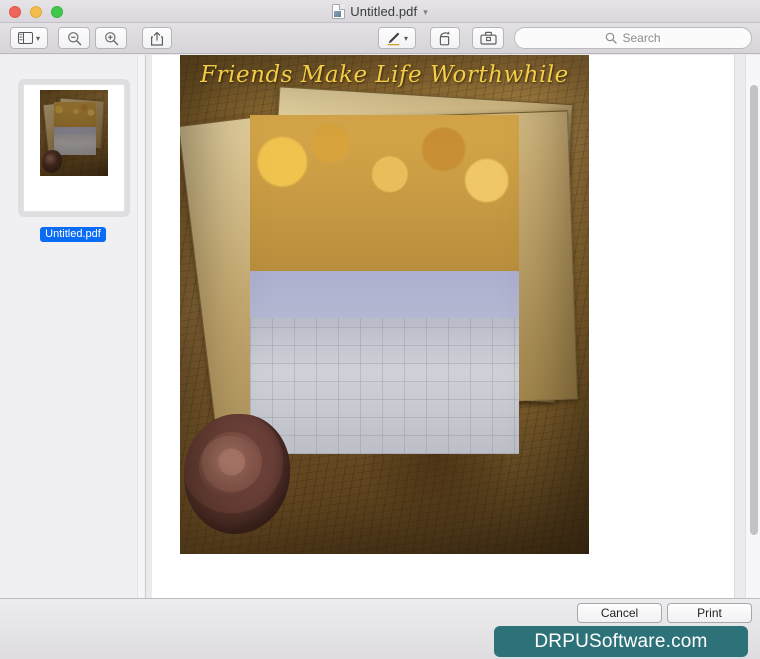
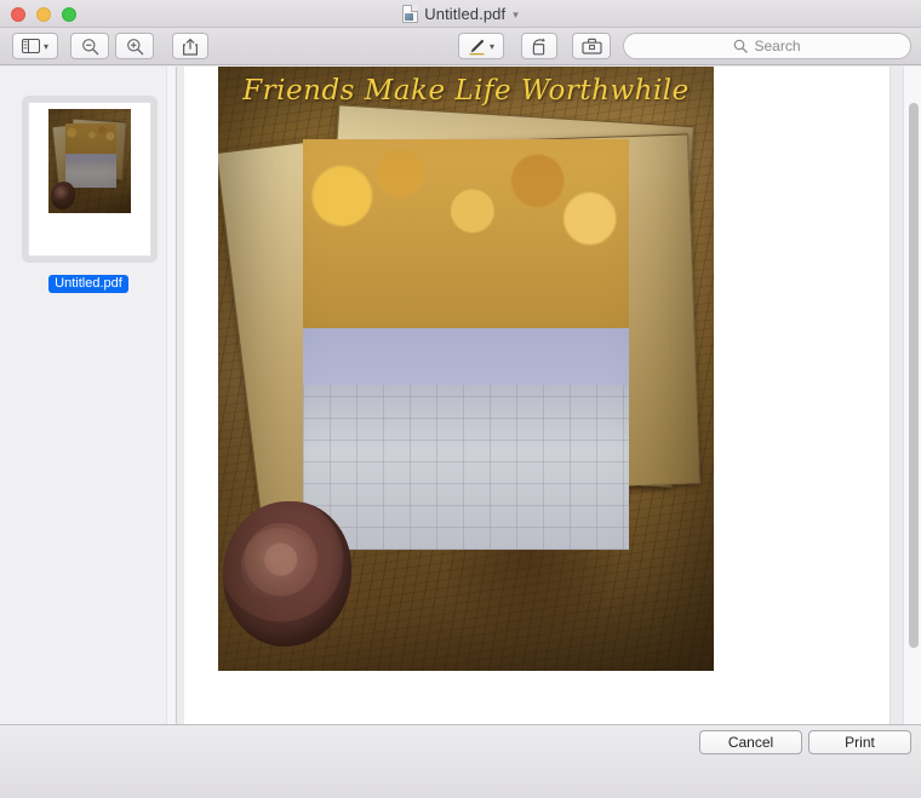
  Untitled.pdf
  ▾
  ▾
  ▾
  Search
  Untitled.pdf
  Friends Make Life Worthwhile
  Cancel
  Print
- DRPUSoftware.com
